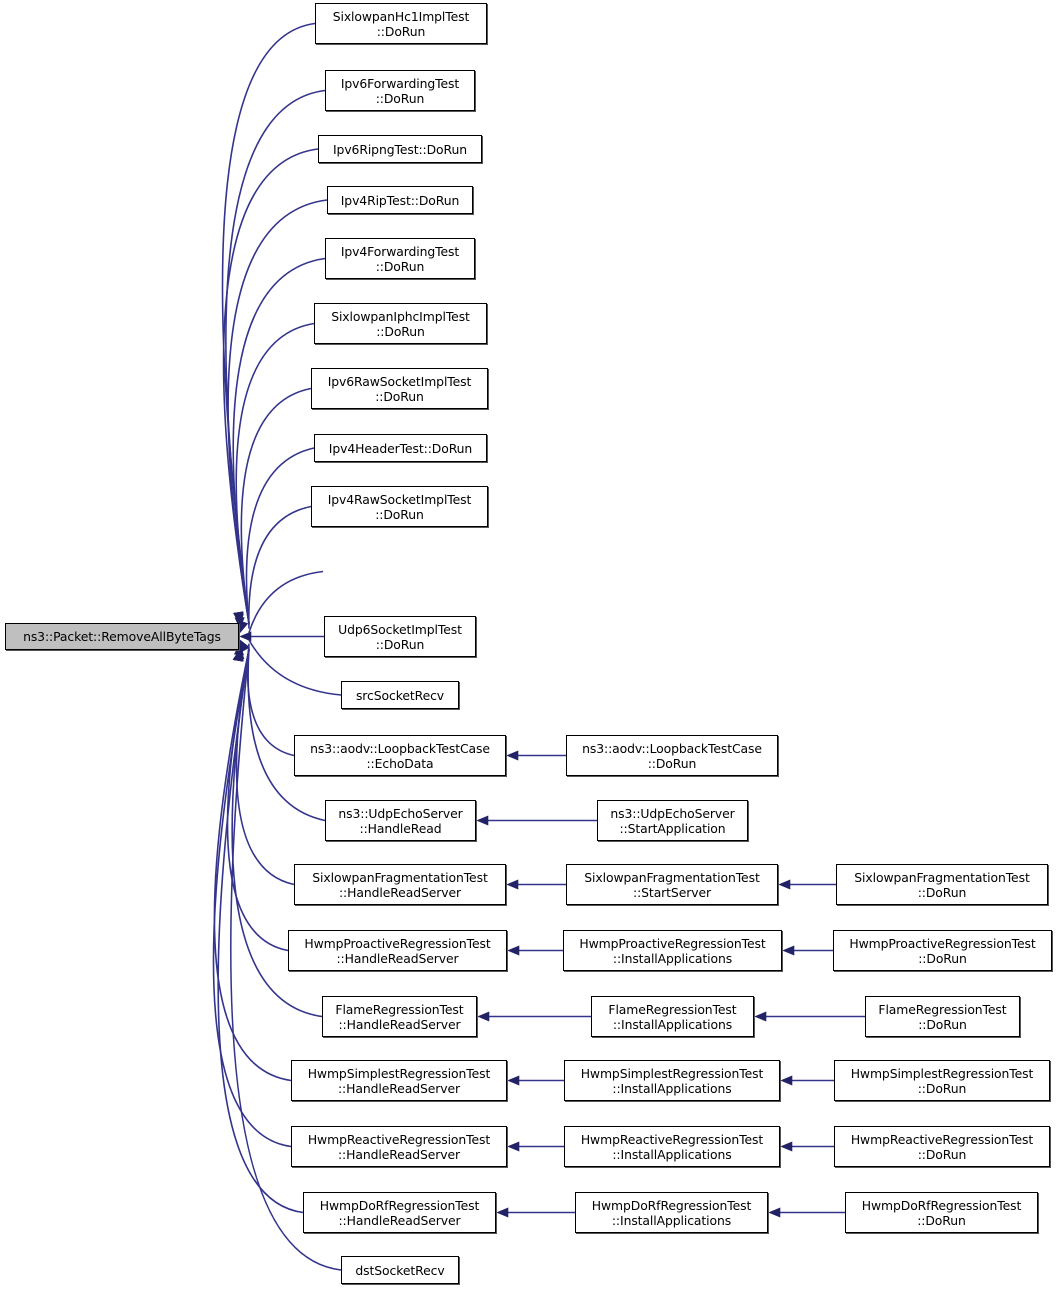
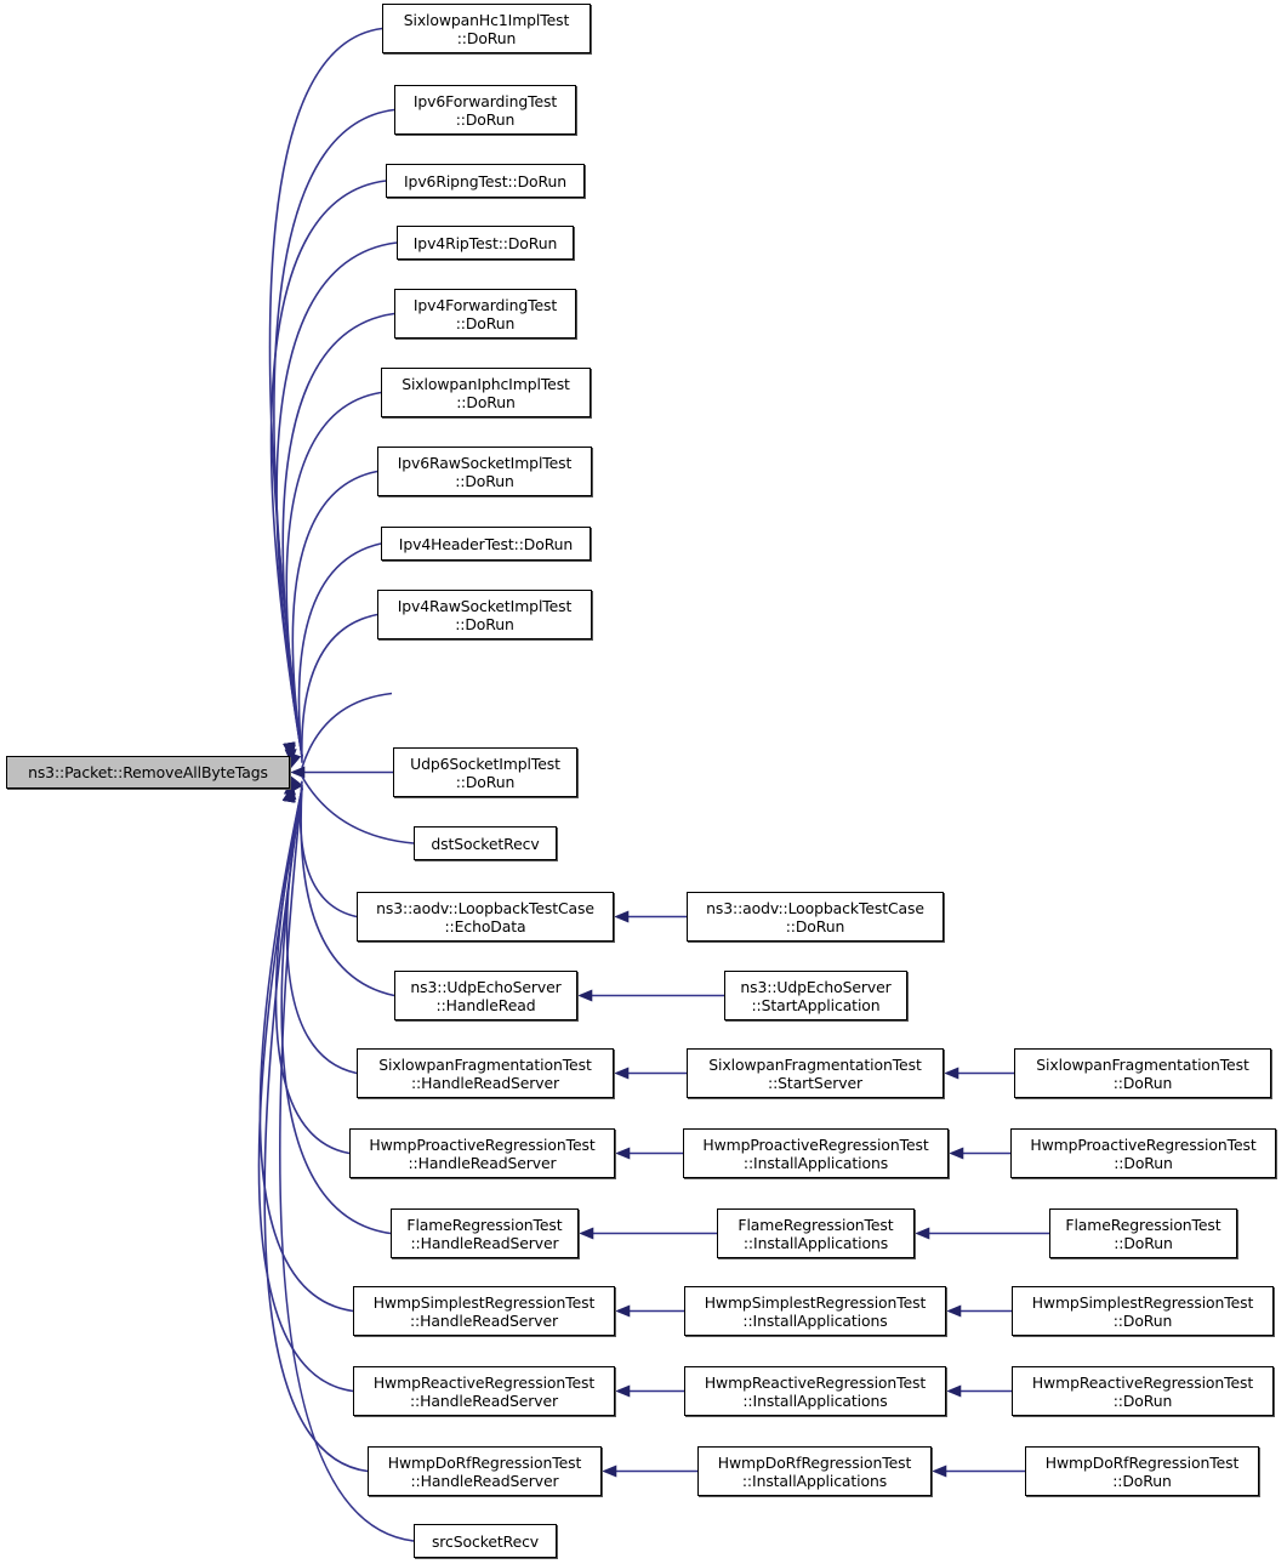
  ns3::Packet::RemoveAllByteTags
  SixlowpanHc1ImplTest
  ::DoRun
  Ipv6ForwardingTest
  ::DoRun
  Ipv6RipngTest::DoRun
  Ipv4RipTest::DoRun
  Ipv4ForwardingTest
  ::DoRun
  SixlowpanIphcImplTest
  ::DoRun
  Ipv6RawSocketImplTest
  ::DoRun
  Ipv4HeaderTest::DoRun
  Ipv4RawSocketImplTest
  ::DoRun
  Udp6SocketImplTest
  ::DoRun
- srcSocketRecv
+ dstSocketRecv
  ns3::aodv::LoopbackTestCase
  ::EchoData
  ns3::UdpEchoServer
  ::HandleRead
  SixlowpanFragmentationTest
  ::HandleReadServer
  HwmpProactiveRegressionTest
  ::HandleReadServer
  FlameRegressionTest
  ::HandleReadServer
  HwmpSimplestRegressionTest
  ::HandleReadServer
  HwmpReactiveRegressionTest
  ::HandleReadServer
  HwmpDoRfRegressionTest
  ::HandleReadServer
- dstSocketRecv
+ srcSocketRecv
  ns3::aodv::LoopbackTestCase
  ::DoRun
  ns3::UdpEchoServer
  ::StartApplication
  SixlowpanFragmentationTest
  ::StartServer
  HwmpProactiveRegressionTest
  ::InstallApplications
  FlameRegressionTest
  ::InstallApplications
  HwmpSimplestRegressionTest
  ::InstallApplications
  HwmpReactiveRegressionTest
  ::InstallApplications
  HwmpDoRfRegressionTest
  ::InstallApplications
  SixlowpanFragmentationTest
  ::DoRun
  HwmpProactiveRegressionTest
  ::DoRun
  FlameRegressionTest
  ::DoRun
  HwmpSimplestRegressionTest
  ::DoRun
  HwmpReactiveRegressionTest
  ::DoRun
  HwmpDoRfRegressionTest
  ::DoRun
